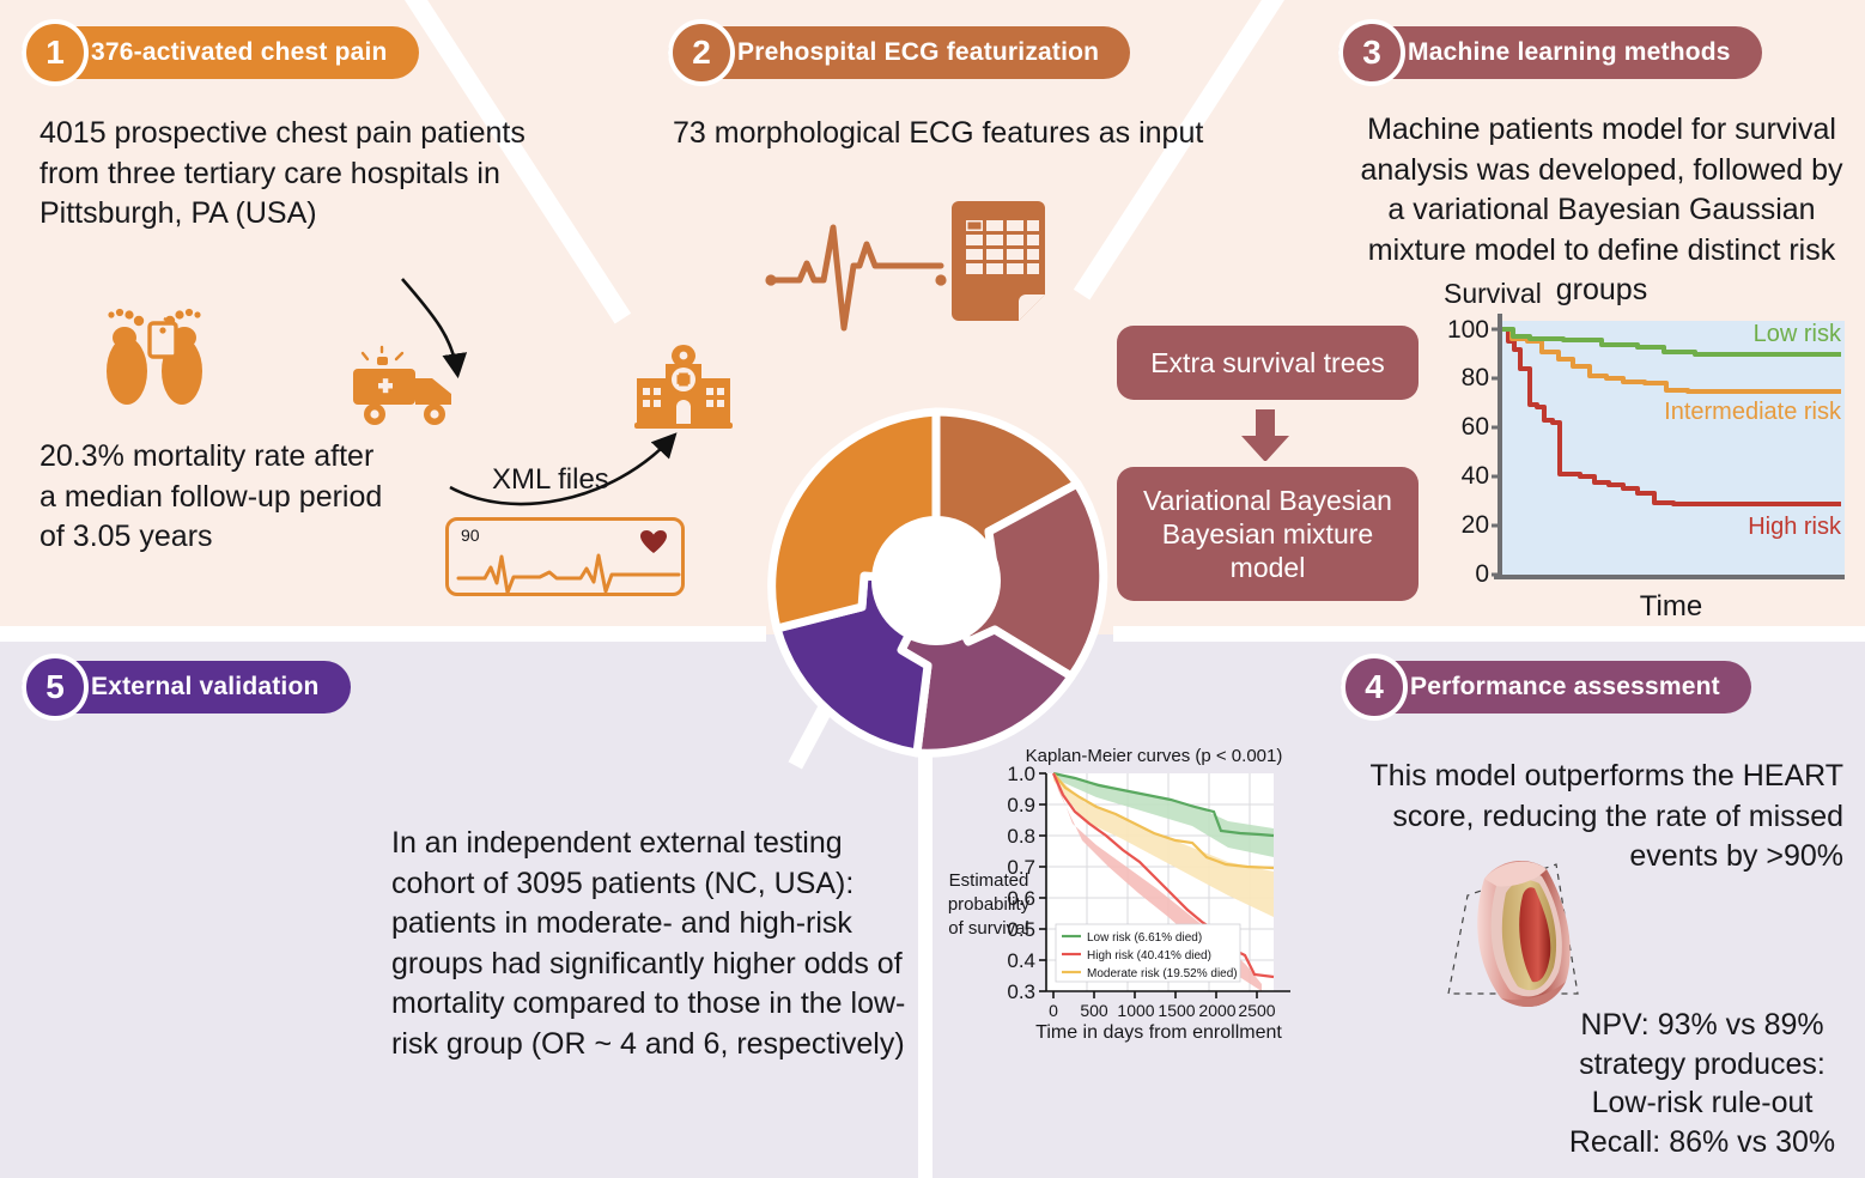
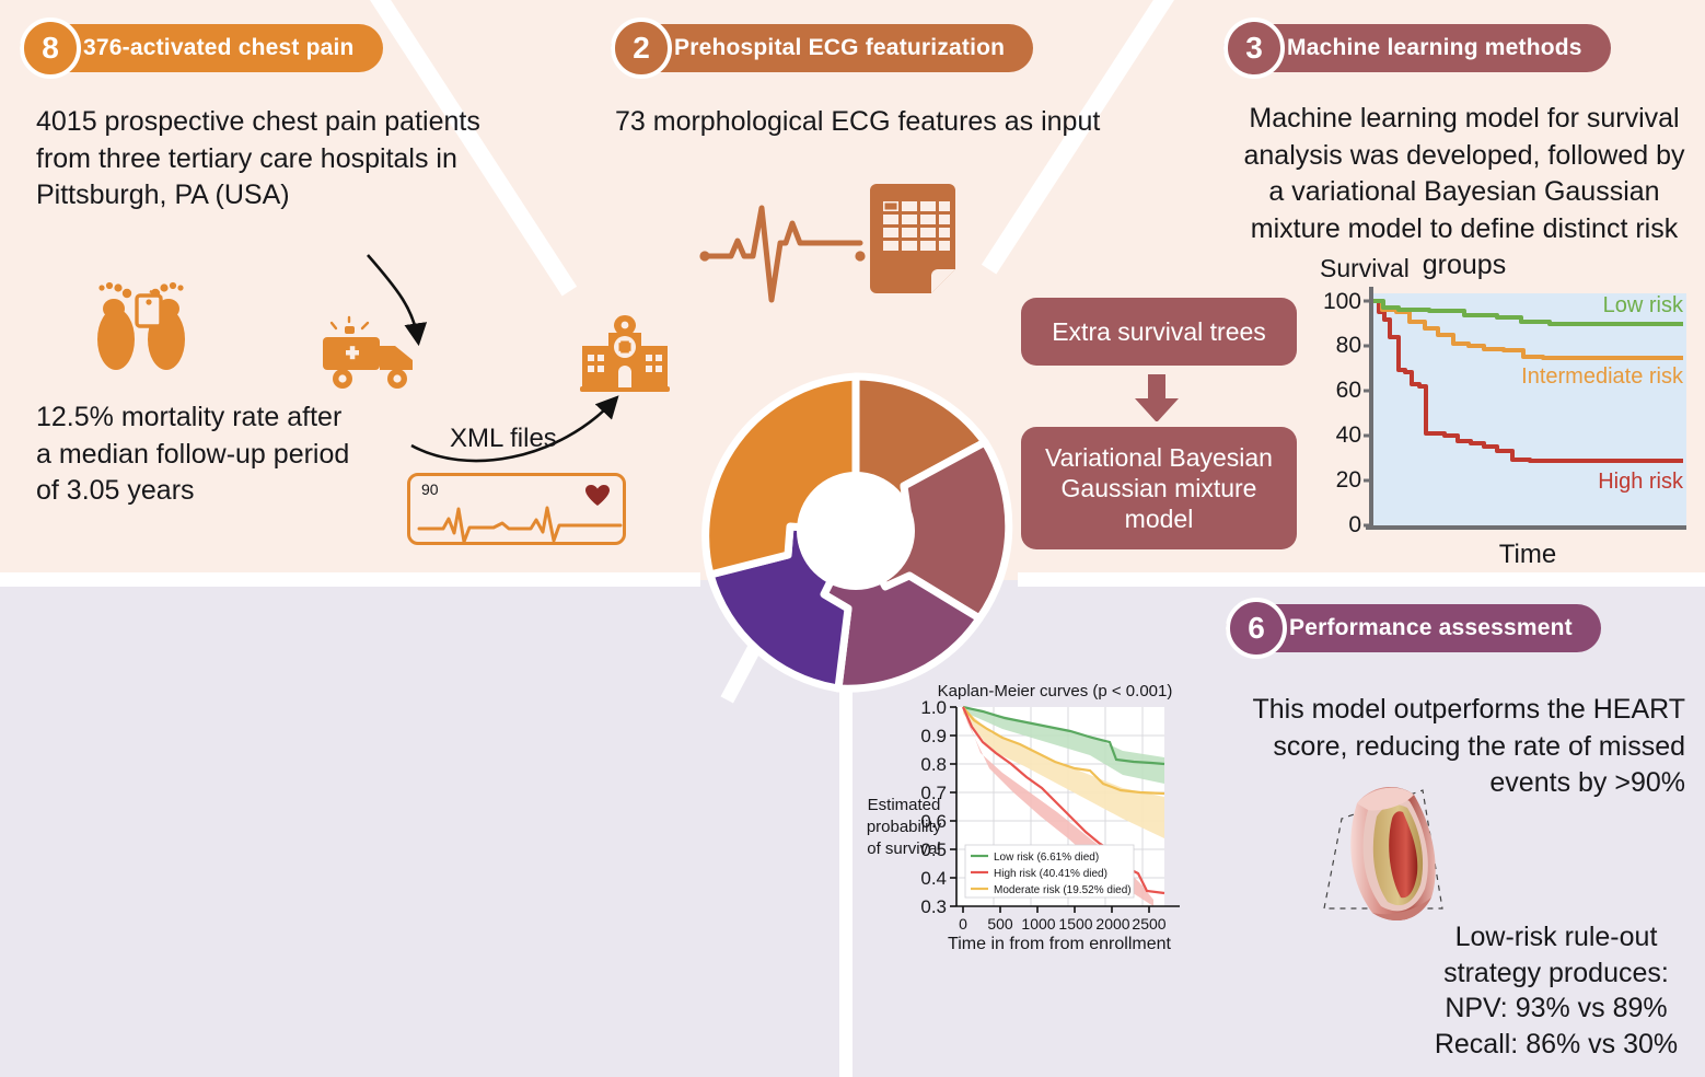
- 1
+ 8
  376-activated chest pain
  4015 prospective chest pain patients from three tertiary care hospitals in Pittsburgh, PA (USA)
- 20.3% mortality rate after a median follow-up period of 3.05 years
+ 12.5% mortality rate after a median follow-up period of 3.05 years
  XML files
  90
  2
  Prehospital ECG featurization
  73 morphological ECG features as input
  3
  Machine learning methods
- Machine patients model for survival analysis was developed, followed by a variational Bayesian Gaussian mixture model to define distinct risk groups
+ Machine learning model for survival analysis was developed, followed by a variational Bayesian Gaussian mixture model to define distinct risk groups
  Extra survival trees
- Variational Bayesian Bayesian mixture model
+ Variational Bayesian Gaussian mixture model
  Survival
  100
  80
  60
  40
  20
  0
  Low risk
  Intermediate risk
  High risk
  Time
- 5
- External validation
- In an independent external testing cohort of 3095 patients (NC, USA): patients in moderate- and high-risk groups had significantly higher odds of mortality compared to those in the low-risk group (OR ~ 4 and 6, respectively)
  Kaplan-Meier curves (p < 0.001)
  Estimated
  probability
  of survival
  Low risk (6.61% died)
  High risk (40.41% died)
  Moderate risk (19.52% died)
  1.0
  0.9
  0.8
  0.7
  0.6
  0.5
  0.4
  0.3
  0
  500
  1000
  1500
  2000
  2500
- Time in days from enrollment
+ Time in from from enrollment
- 4
+ 6
  Performance assessment
  This model outperforms the HEART score, reducing the rate of missed events by >90%
- NPV: 93% vs 89%
+ Low-risk rule-out
  strategy produces:
- Low-risk rule-out
+ NPV: 93% vs 89%
  Recall: 86% vs 30%
